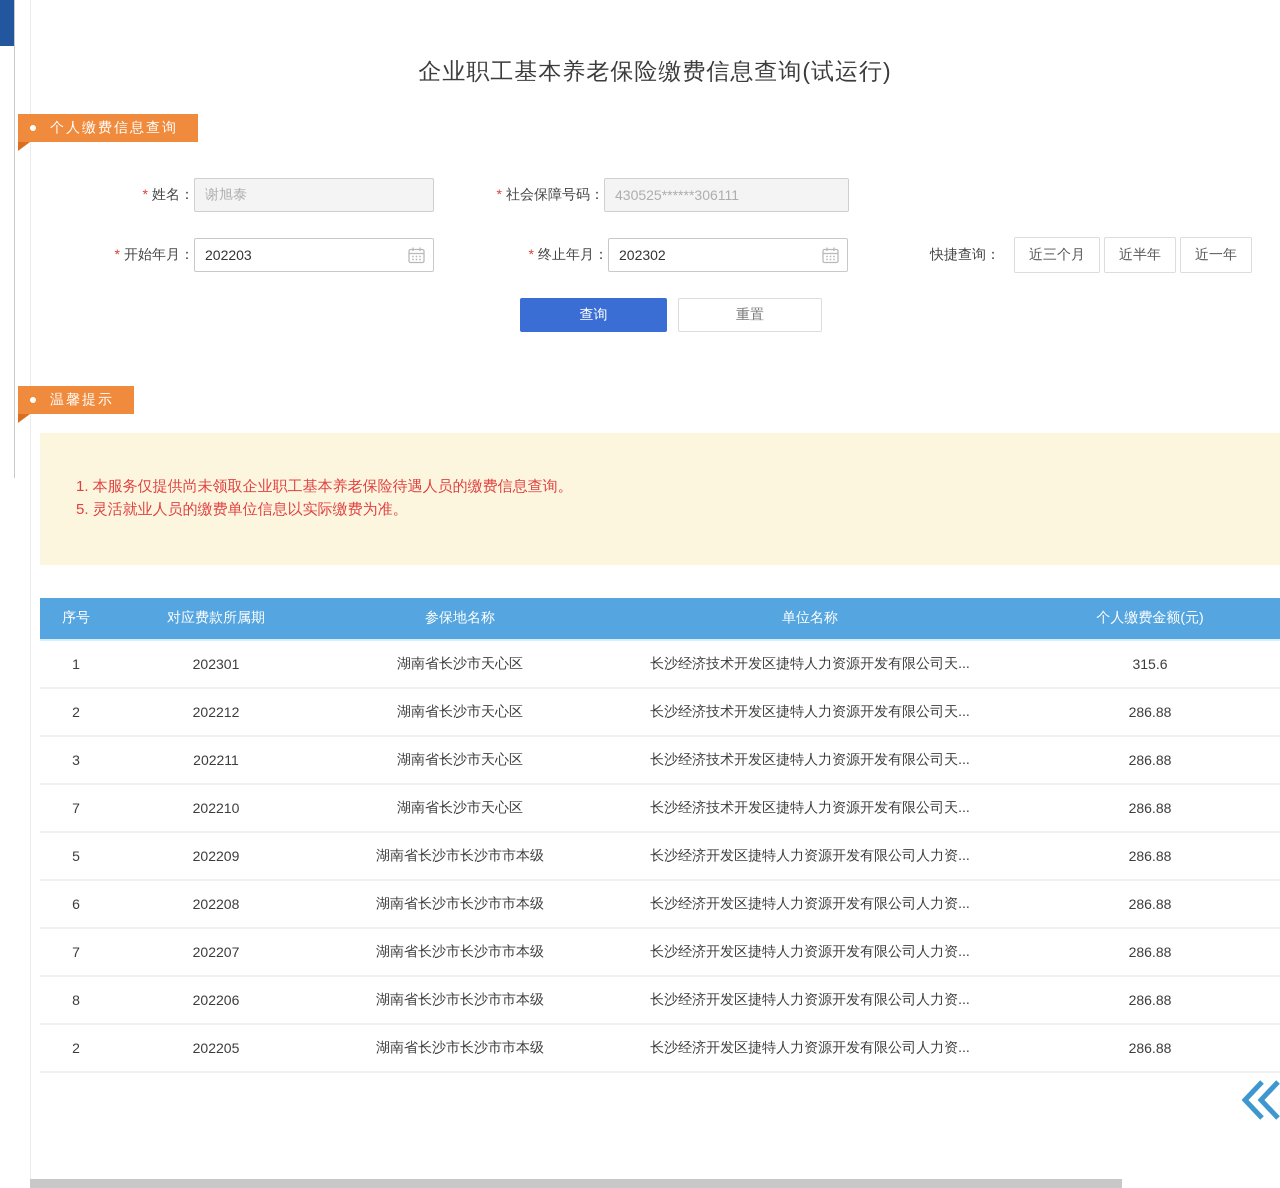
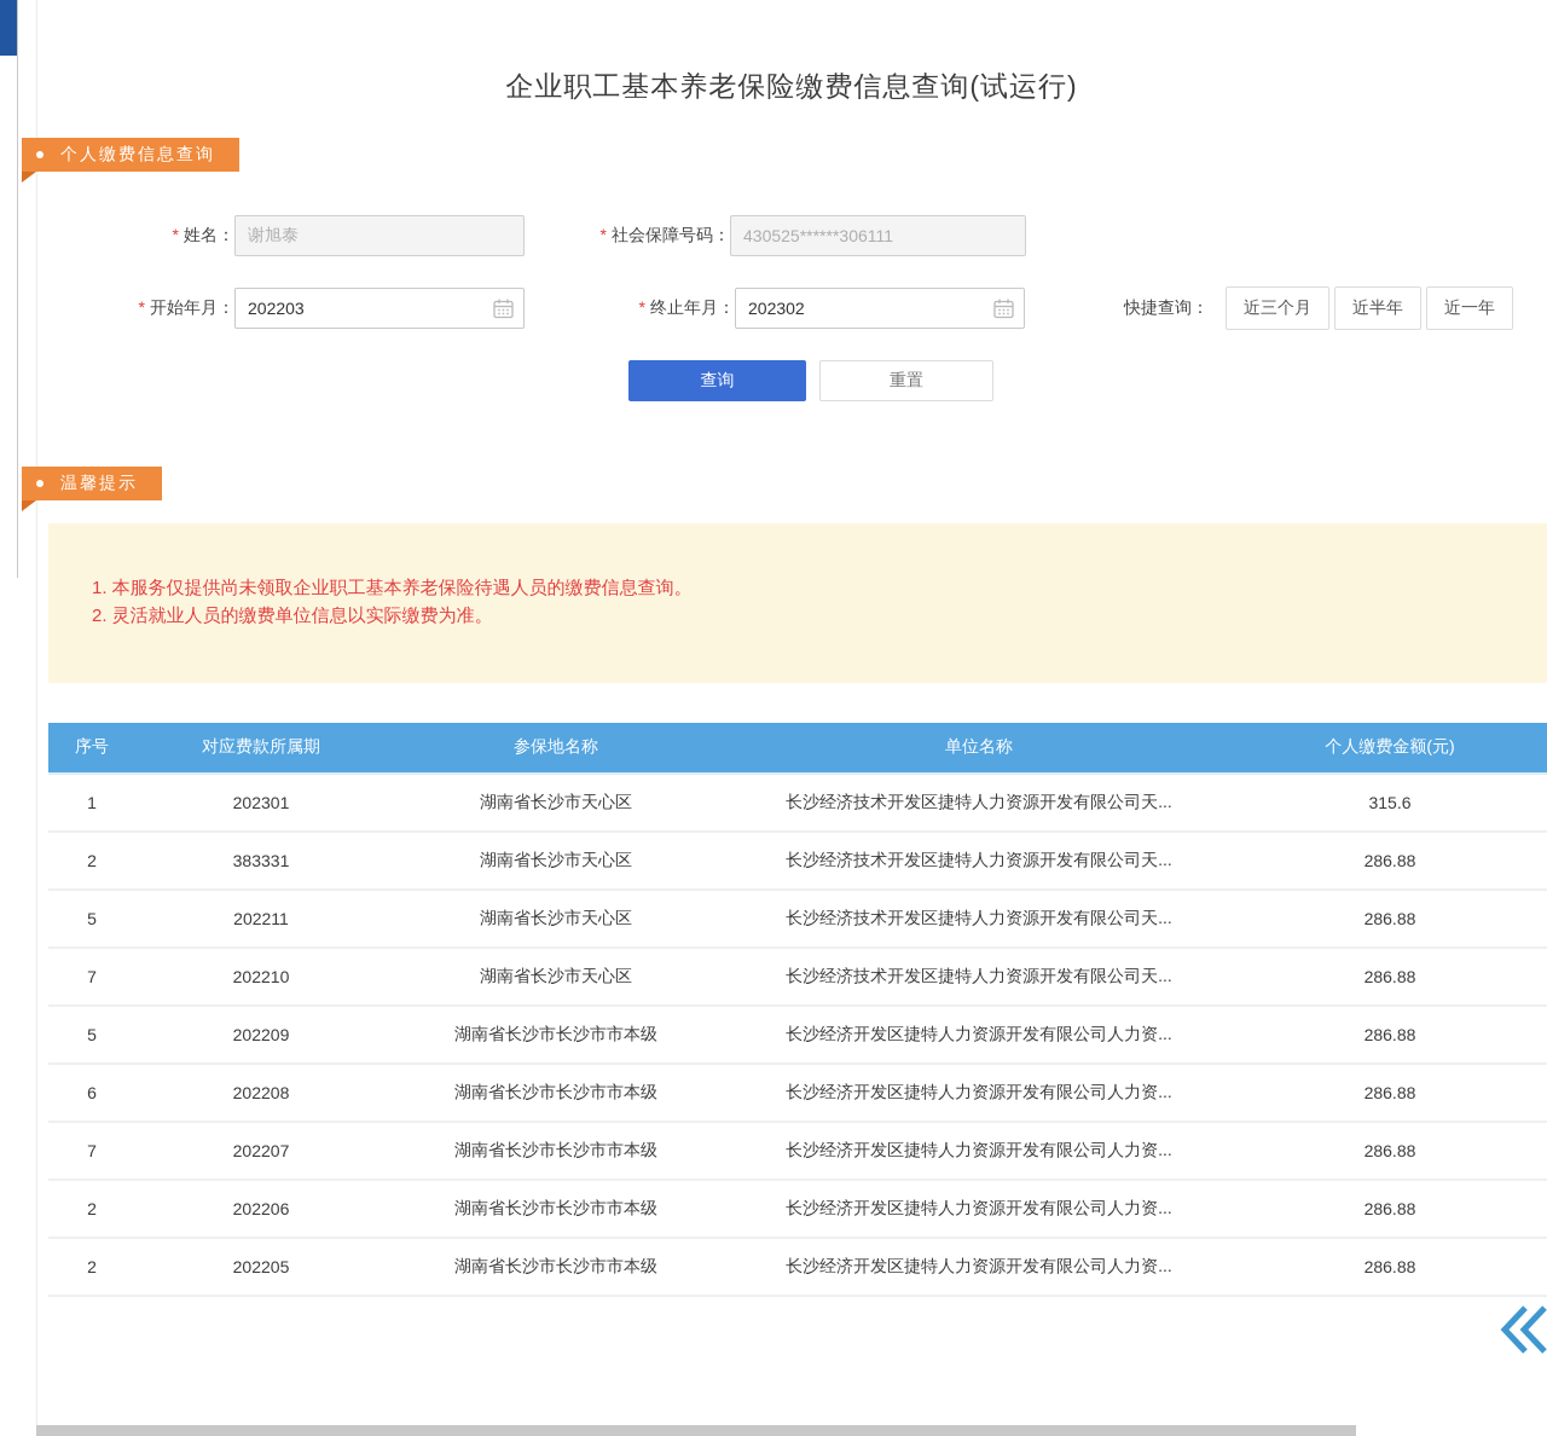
  企业职工基本养老保险缴费信息查询(试运行)
  个人缴费信息查询
  * 姓名：
  谢旭泰
  * 社会保障号码：
  430525******306111
  * 开始年月：
  202203
  * 终止年月：
  202302
  快捷查询：
  近三个月
  近半年
  近一年
  查询
  重置
  温馨提示
  1. 本服务仅提供尚未领取企业职工基本养老保险待遇人员的缴费信息查询。
- 5. 灵活就业人员的缴费单位信息以实际缴费为准。
+ 2. 灵活就业人员的缴费单位信息以实际缴费为准。
  序号	对应费款所属期	参保地名称	单位名称	个人缴费金额(元)
  1	202301	湖南省长沙市天心区	长沙经济技术开发区捷特人力资源开发有限公司天...	315.6
- 2	202212	湖南省长沙市天心区	长沙经济技术开发区捷特人力资源开发有限公司天...	286.88
+ 2	383331	湖南省长沙市天心区	长沙经济技术开发区捷特人力资源开发有限公司天...	286.88
- 3	202211	湖南省长沙市天心区	长沙经济技术开发区捷特人力资源开发有限公司天...	286.88
+ 5	202211	湖南省长沙市天心区	长沙经济技术开发区捷特人力资源开发有限公司天...	286.88
  7	202210	湖南省长沙市天心区	长沙经济技术开发区捷特人力资源开发有限公司天...	286.88
  5	202209	湖南省长沙市长沙市市本级	长沙经济开发区捷特人力资源开发有限公司人力资...	286.88
  6	202208	湖南省长沙市长沙市市本级	长沙经济开发区捷特人力资源开发有限公司人力资...	286.88
  7	202207	湖南省长沙市长沙市市本级	长沙经济开发区捷特人力资源开发有限公司人力资...	286.88
- 8	202206	湖南省长沙市长沙市市本级	长沙经济开发区捷特人力资源开发有限公司人力资...	286.88
+ 2	202206	湖南省长沙市长沙市市本级	长沙经济开发区捷特人力资源开发有限公司人力资...	286.88
  2	202205	湖南省长沙市长沙市市本级	长沙经济开发区捷特人力资源开发有限公司人力资...	286.88
